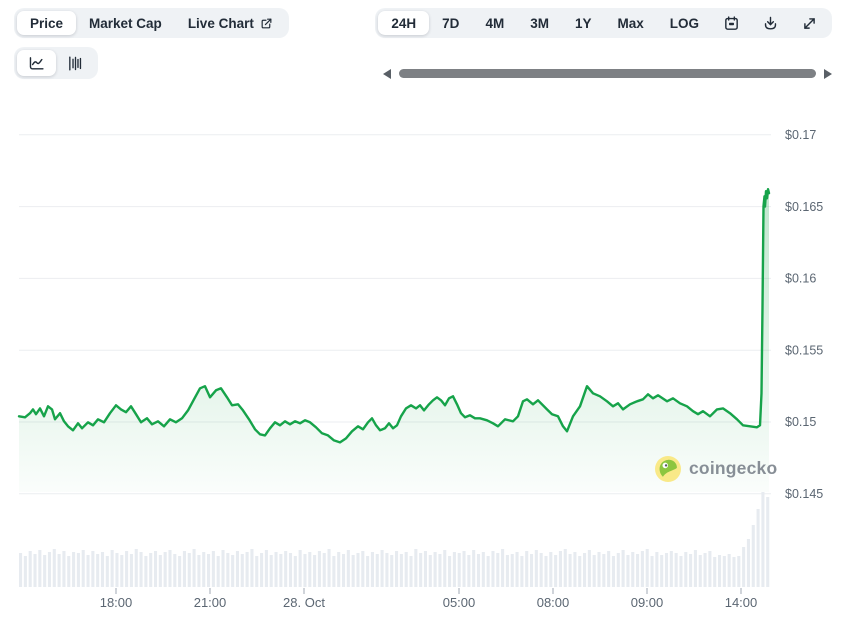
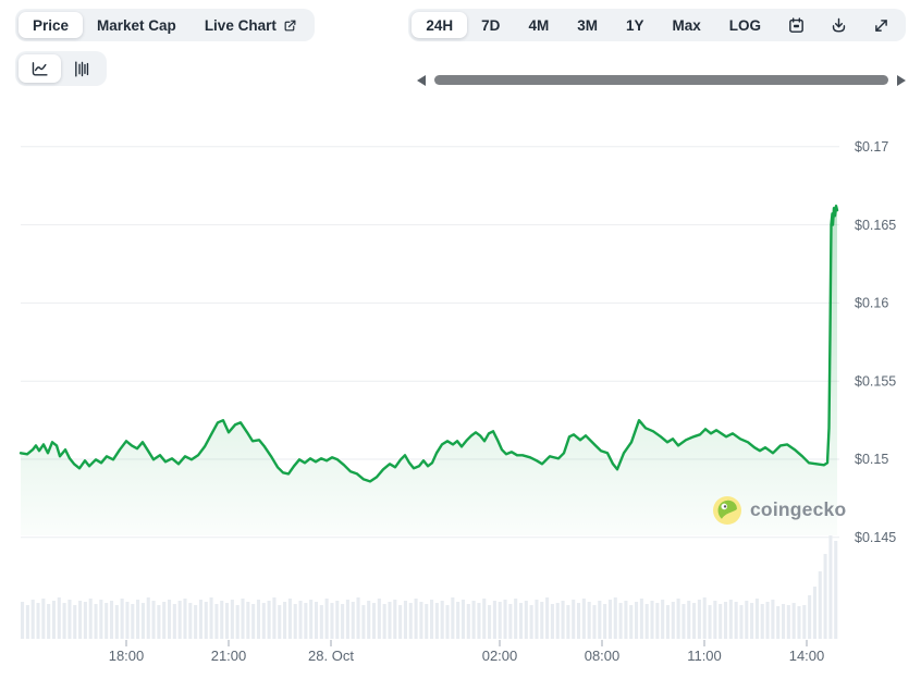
  Price
  Market Cap
  Live Chart
  24H
  7D
  4M
  3M
  1Y
  Max
  LOG
  $0.17
  $0.165
  $0.16
  $0.155
  $0.15
  $0.145
  18:00
  21:00
  28. Oct
- 05:00
+ 02:00
  08:00
- 09:00
+ 11:00
  14:00
  coingecko
